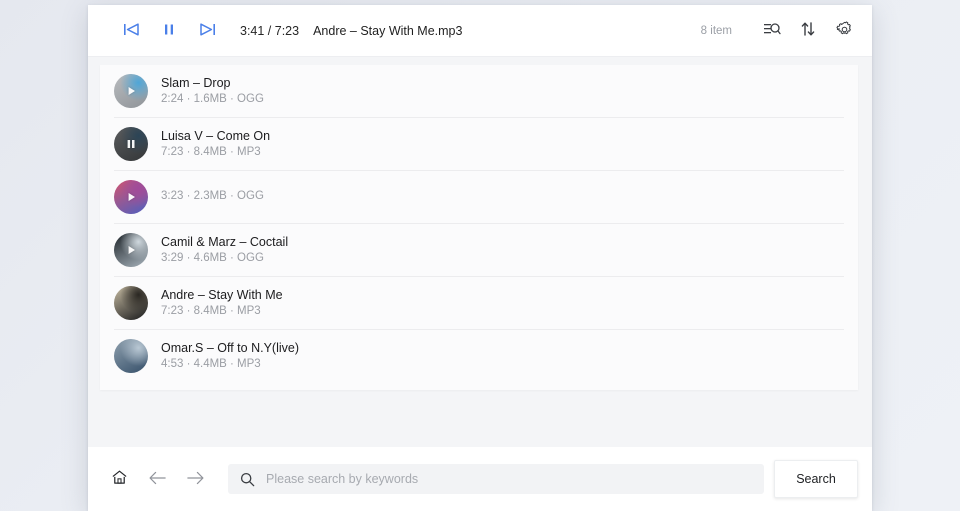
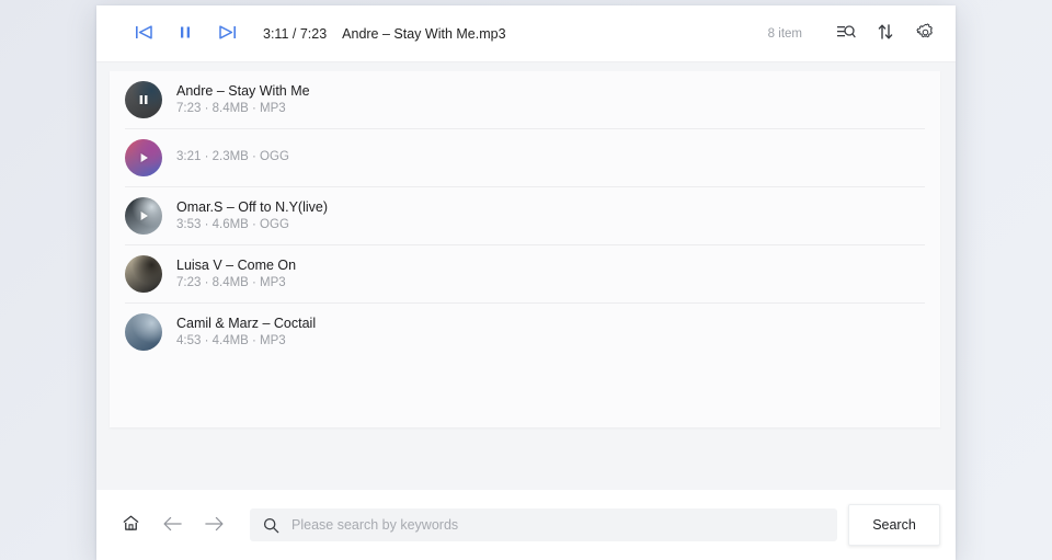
- 3:41 / 7:23
+ 3:11 / 7:23
  Andre – Stay With Me.mp3
  8 item
- Slam – Drop
- 2:24 · 1.6MB · OGG
- Luisa V – Come On
+ Andre – Stay With Me
  7:23 · 8.4MB · MP3
- 3:23 · 2.3MB · OGG
+ 3:21 · 2.3MB · OGG
- Camil & Marz – Coctail
+ Omar.S – Off to N.Y(live)
- 3:29 · 4.6MB · OGG
+ 3:53 · 4.6MB · OGG
- Andre – Stay With Me
+ Luisa V – Come On
  7:23 · 8.4MB · MP3
- Omar.S – Off to N.Y(live)
+ Camil & Marz – Coctail
  4:53 · 4.4MB · MP3
  Please search by keywords
  Search
